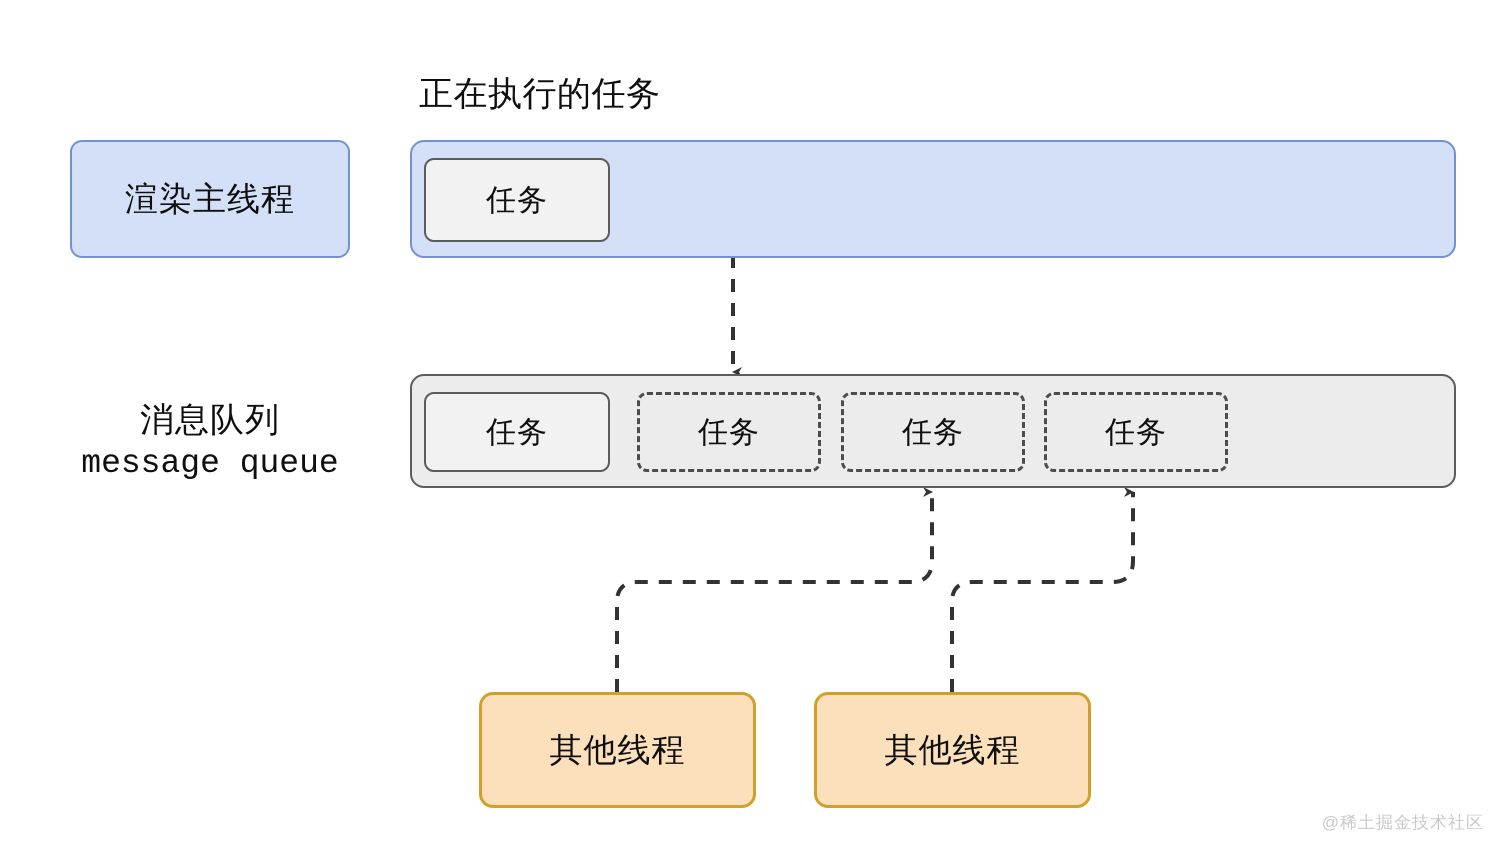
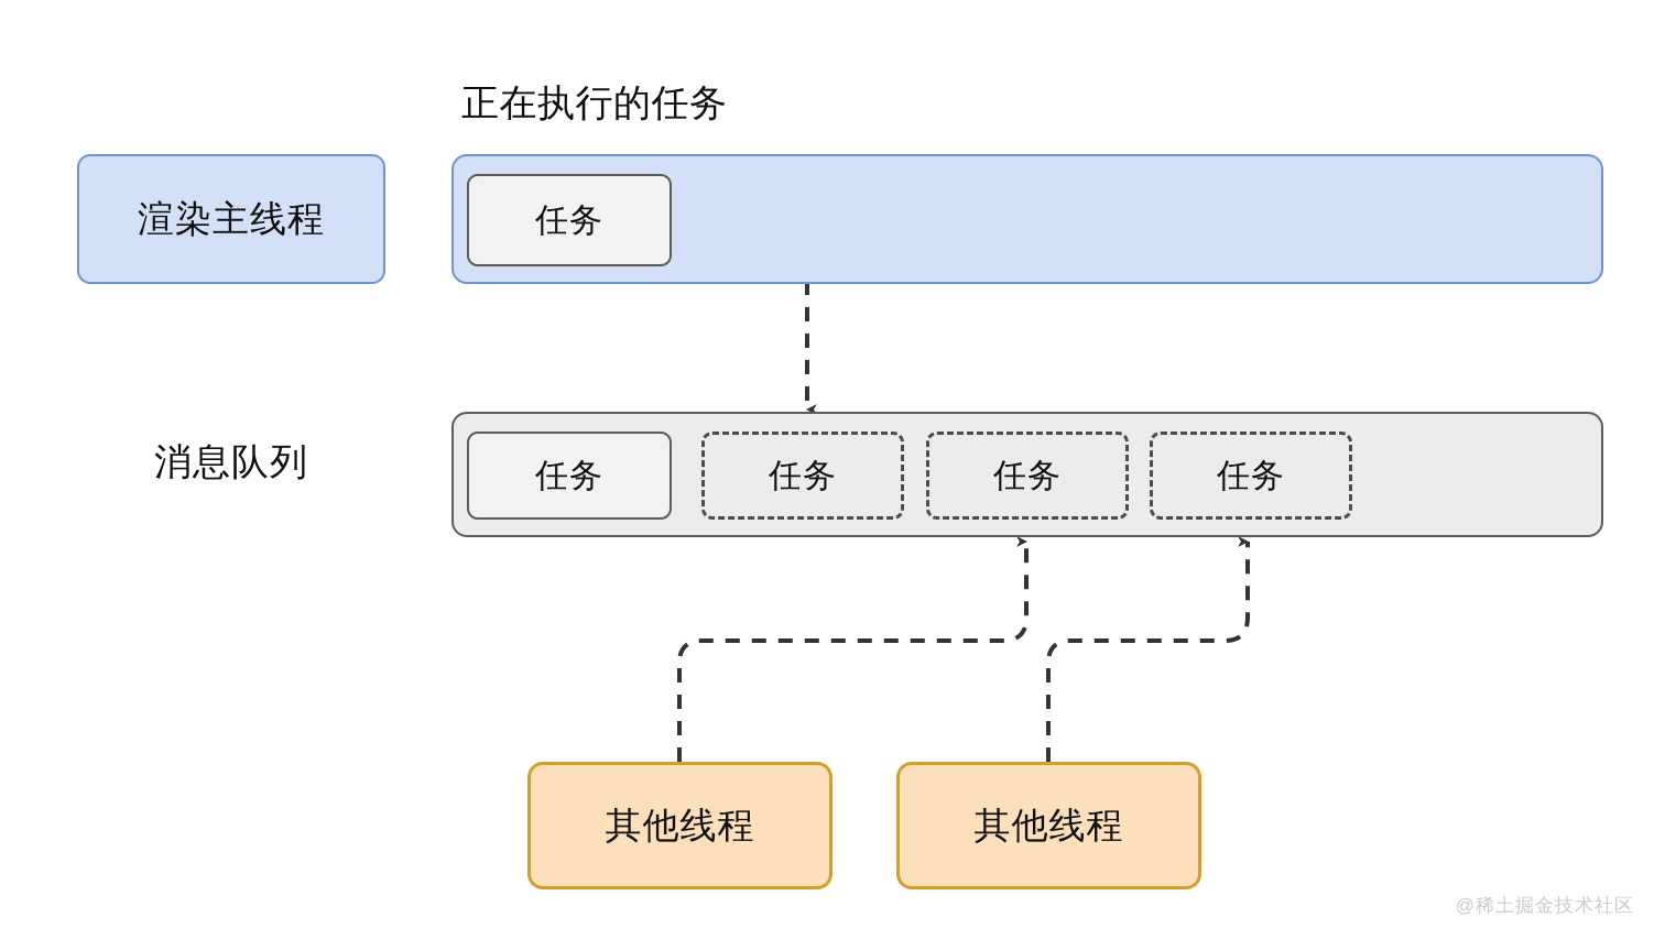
  正在执行的任务
  渲染主线程
  任务
  消息队列
- message queue
  任务
  任务
  任务
  任务
  其他线程
  其他线程
  @稀土掘金技术社区
